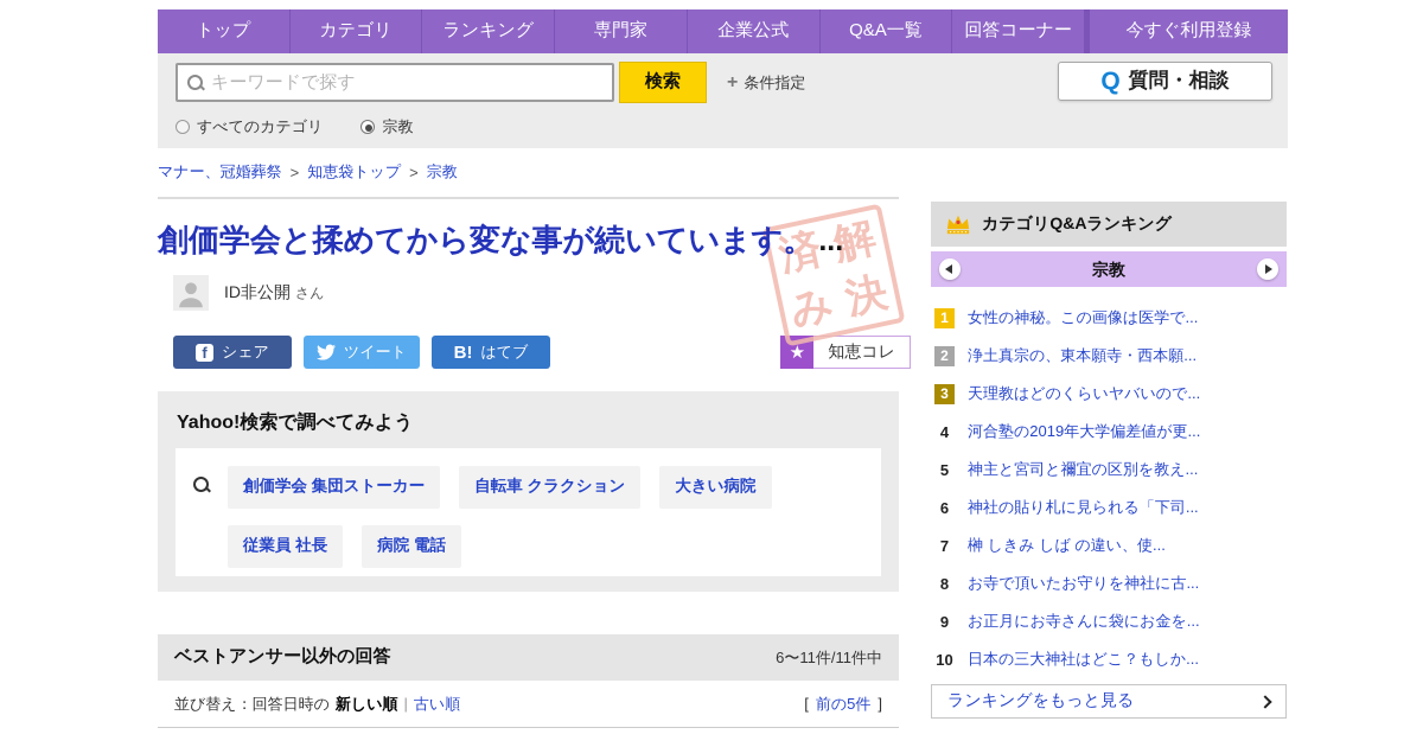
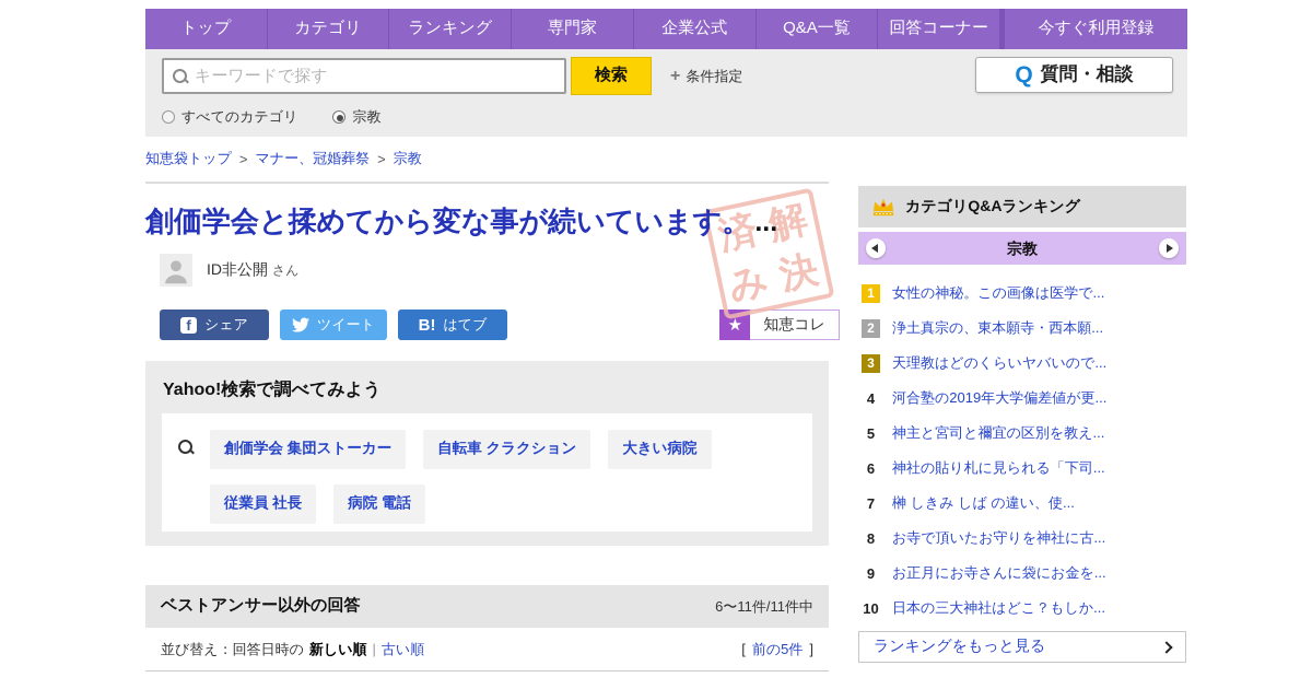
  トップ
  カテゴリ
  ランキング
  専門家
  企業公式
  Q&A一覧
  回答コーナー
  今すぐ利用登録
  キーワードで探す
  検索
  +
  条件指定
  Q
  質問・相談
  すべてのカテゴリ
  宗教
- マナー、冠婚葬祭
+ 知恵袋トップ
  >
- 知恵袋トップ
+ マナー、冠婚葬祭
  >
  宗教
  創価学会と揉めてから変な事が続いています。 ...
  ID非公開 さん
  f
  シェア
  ツイート
  B!
  はてブ
  ★
  知恵コレ
  Yahoo!検索で調べてみよう
  創価学会 集団ストーカー
  自転車 クラクション
  大きい病院
  従業員 社長
  病院 電話
  ベストアンサー以外の回答
  6〜11件/11件中
  並び替え：回答日時の
  新しい順
  |
  古い順
  [
  前の5件
  ]
  カテゴリQ&Aランキング
  宗教
  1
  女性の神秘。この画像は医学で...
  2
  浄土真宗の、東本願寺・西本願...
  3
  天理教はどのくらいヤバいので...
  4
  河合塾の2019年大学偏差値が更...
  5
  神主と宮司と禰宜の区別を教え...
  6
  神社の貼り札に見られる「下司...
  7
  榊 しきみ しば の違い、使...
  8
  お寺で頂いたお守りを神社に古...
  9
  お正月にお寺さんに袋にお金を...
  10
  日本の三大神社はどこ？もしか...
  ランキングをもっと見る
